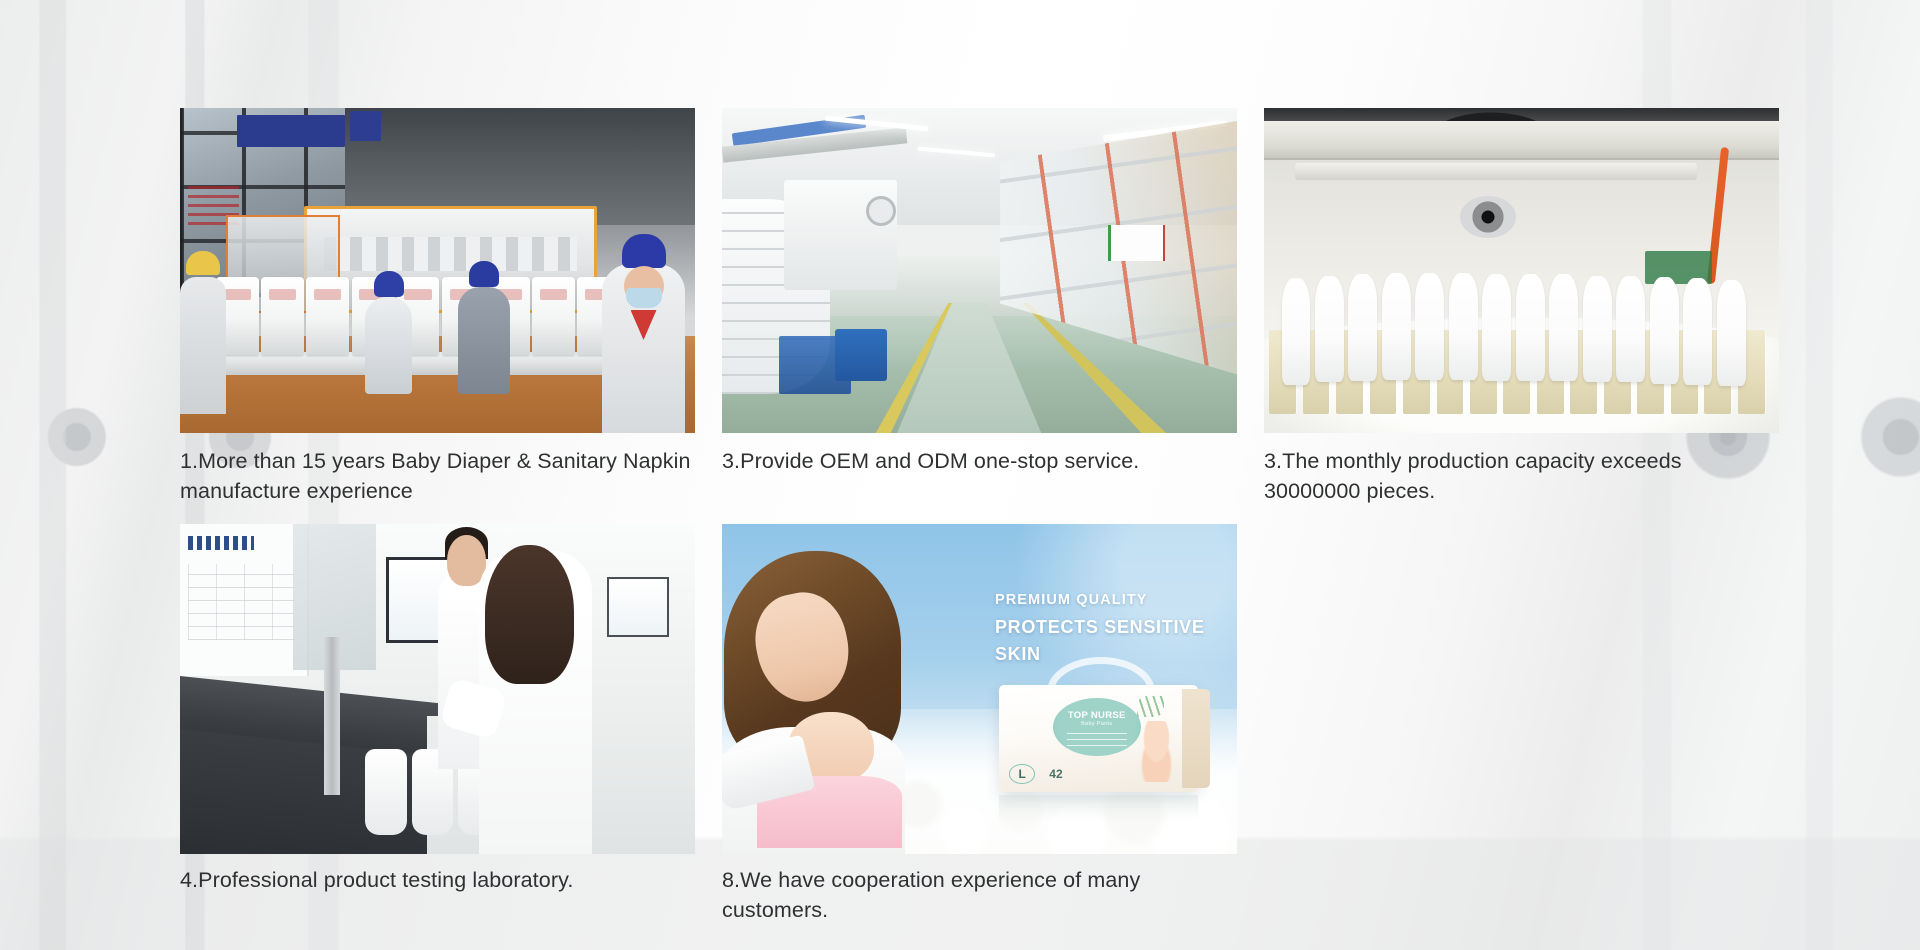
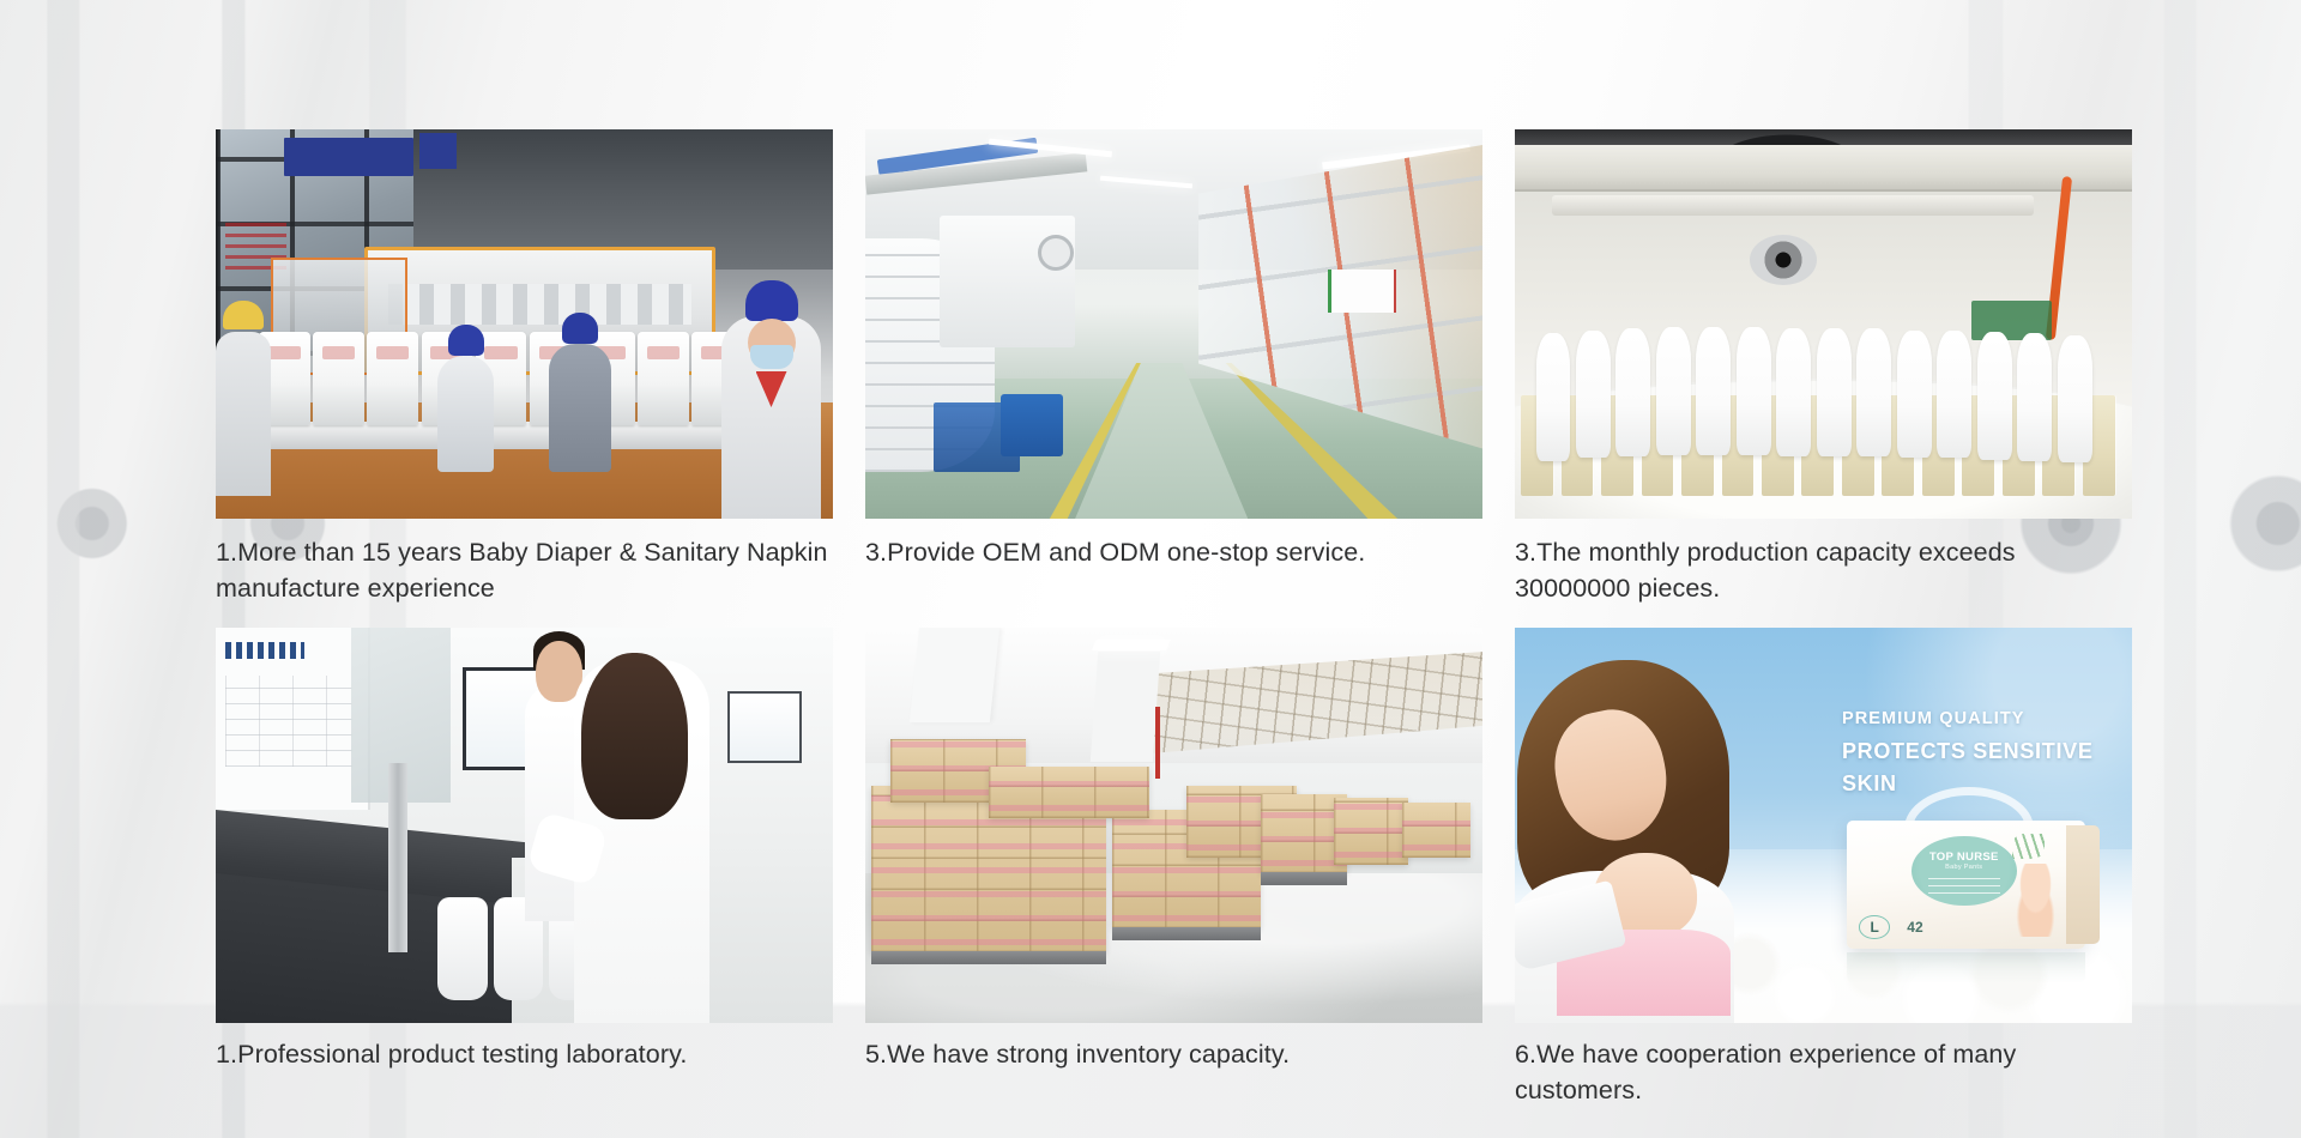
  1.More than 15 years Baby Diaper & Sanitary Napkin manufacture experience
  3.Provide OEM and ODM one-stop service.
  3.The monthly production capacity exceeds 30000000 pieces.
- 4.Professional product testing laboratory.
+ 1.Professional product testing laboratory.
+ 5.We have strong inventory capacity.
  PREMIUM QUALITY
  PROTECTS SENSITIVE SKIN
  TOP NURSE
  L
  42
- 8.We have cooperation experience of many customers.
+ 6.We have cooperation experience of many customers.
